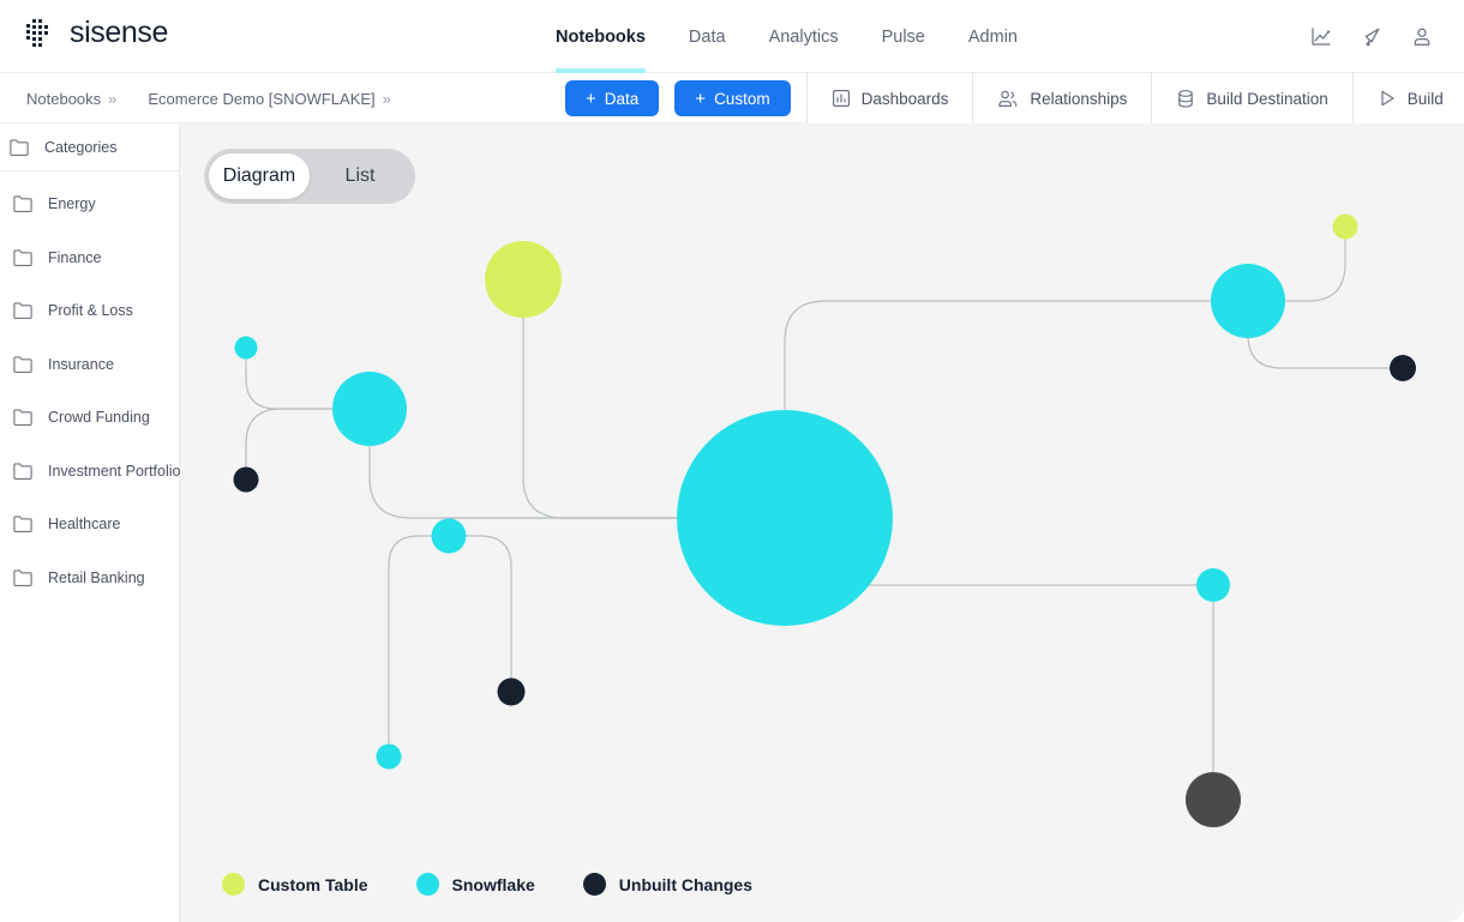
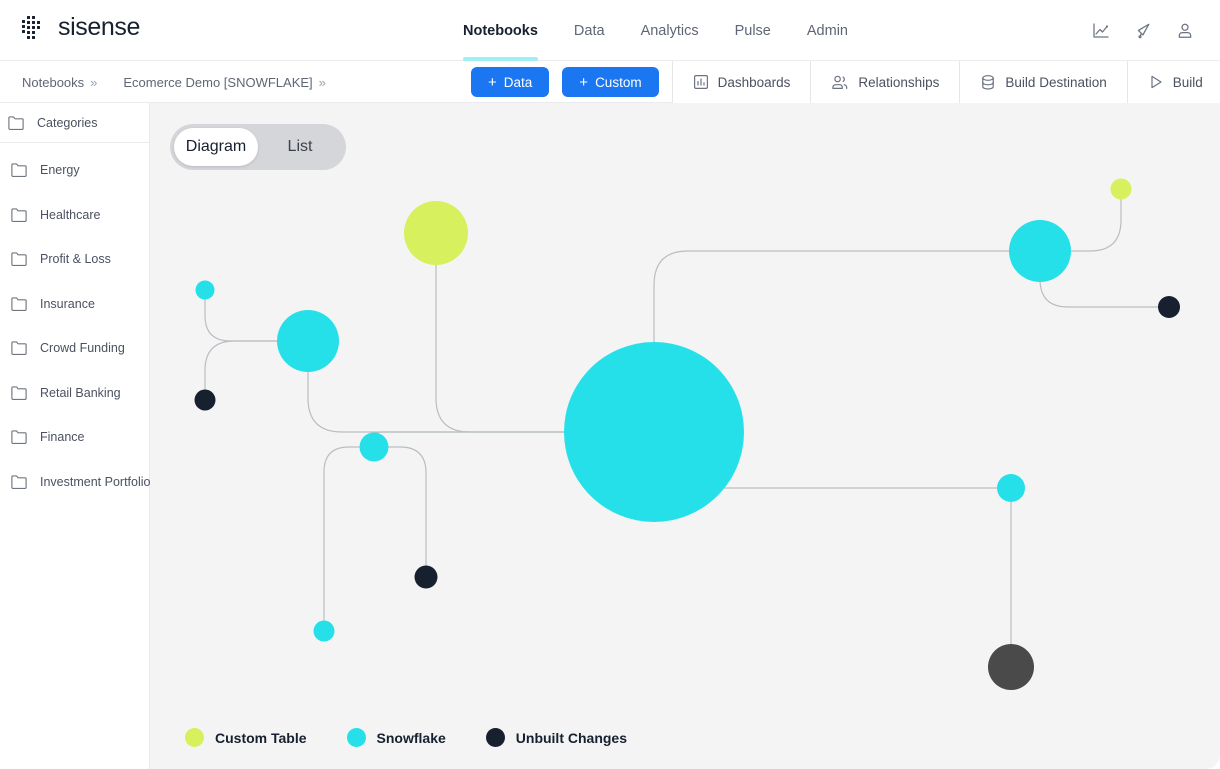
  sisense
  Notebooks
  Data
  Analytics
  Pulse
  Admin
  Notebooks
  »
  Ecomerce Demo [SNOWFLAKE]
  »
  +
  Data
  +
  Custom
  Dashboards
  Relationships
  Build Destination
  Build
  Categories
  Energy
- Finance
+ Healthcare
  Profit & Loss
  Insurance
  Crowd Funding
- Investment Portfolio
+ Retail Banking
- Healthcare
+ Finance
- Retail Banking
+ Investment Portfolio
  Diagram
  List
  Custom Table
  Snowflake
  Unbuilt Changes
